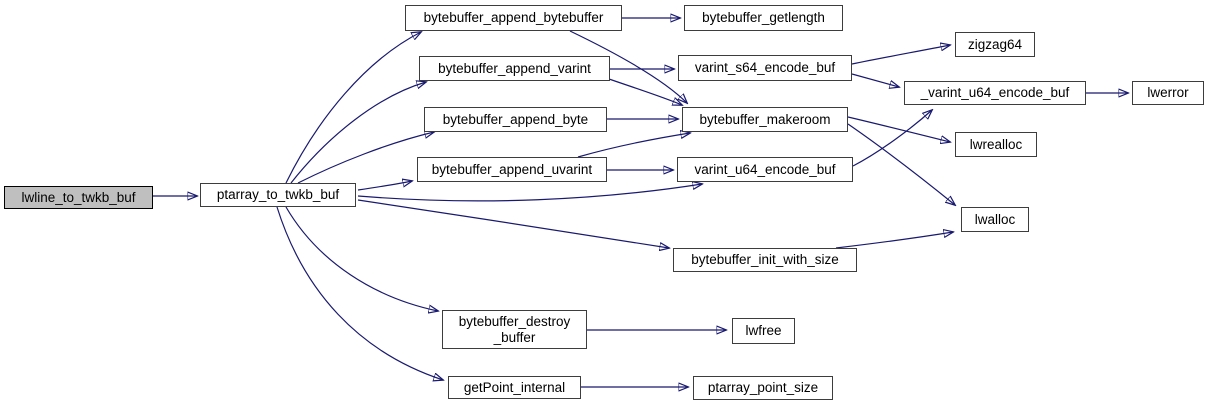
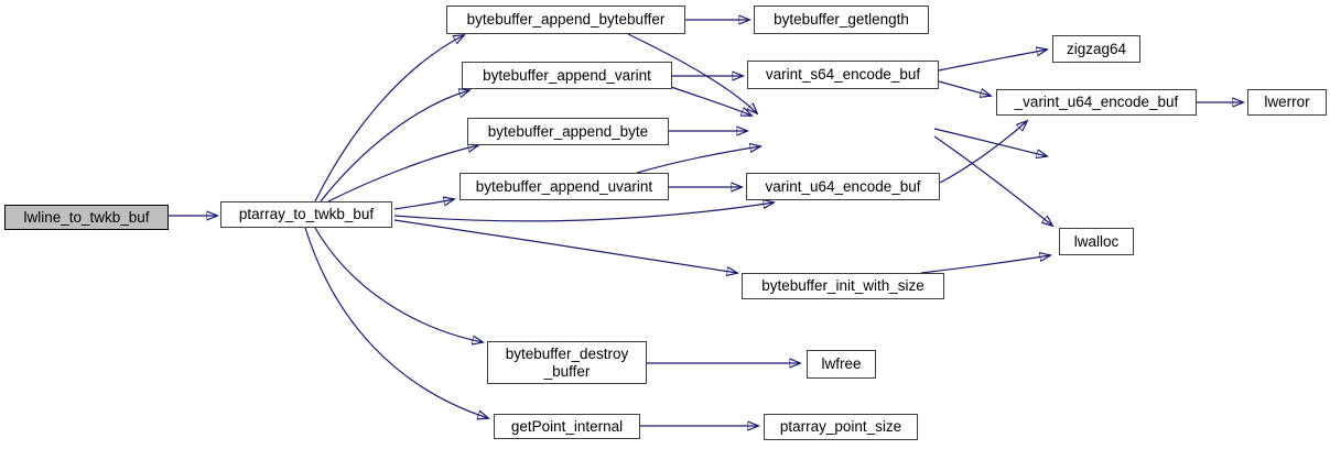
  lwline_to_twkb_buf
  ptarray_to_twkb_buf
  bytebuffer_append_bytebuffer
  bytebuffer_getlength
  bytebuffer_append_varint
  varint_s64_encode_buf
  zigzag64
  _varint_u64_encode_buf
  lwerror
  bytebuffer_append_byte
- bytebuffer_makeroom
- lwrealloc
  bytebuffer_append_uvarint
  varint_u64_encode_buf
  lwalloc
  bytebuffer_init_with_size
  bytebuffer_destroy
  _buffer
  lwfree
  getPoint_internal
  ptarray_point_size
